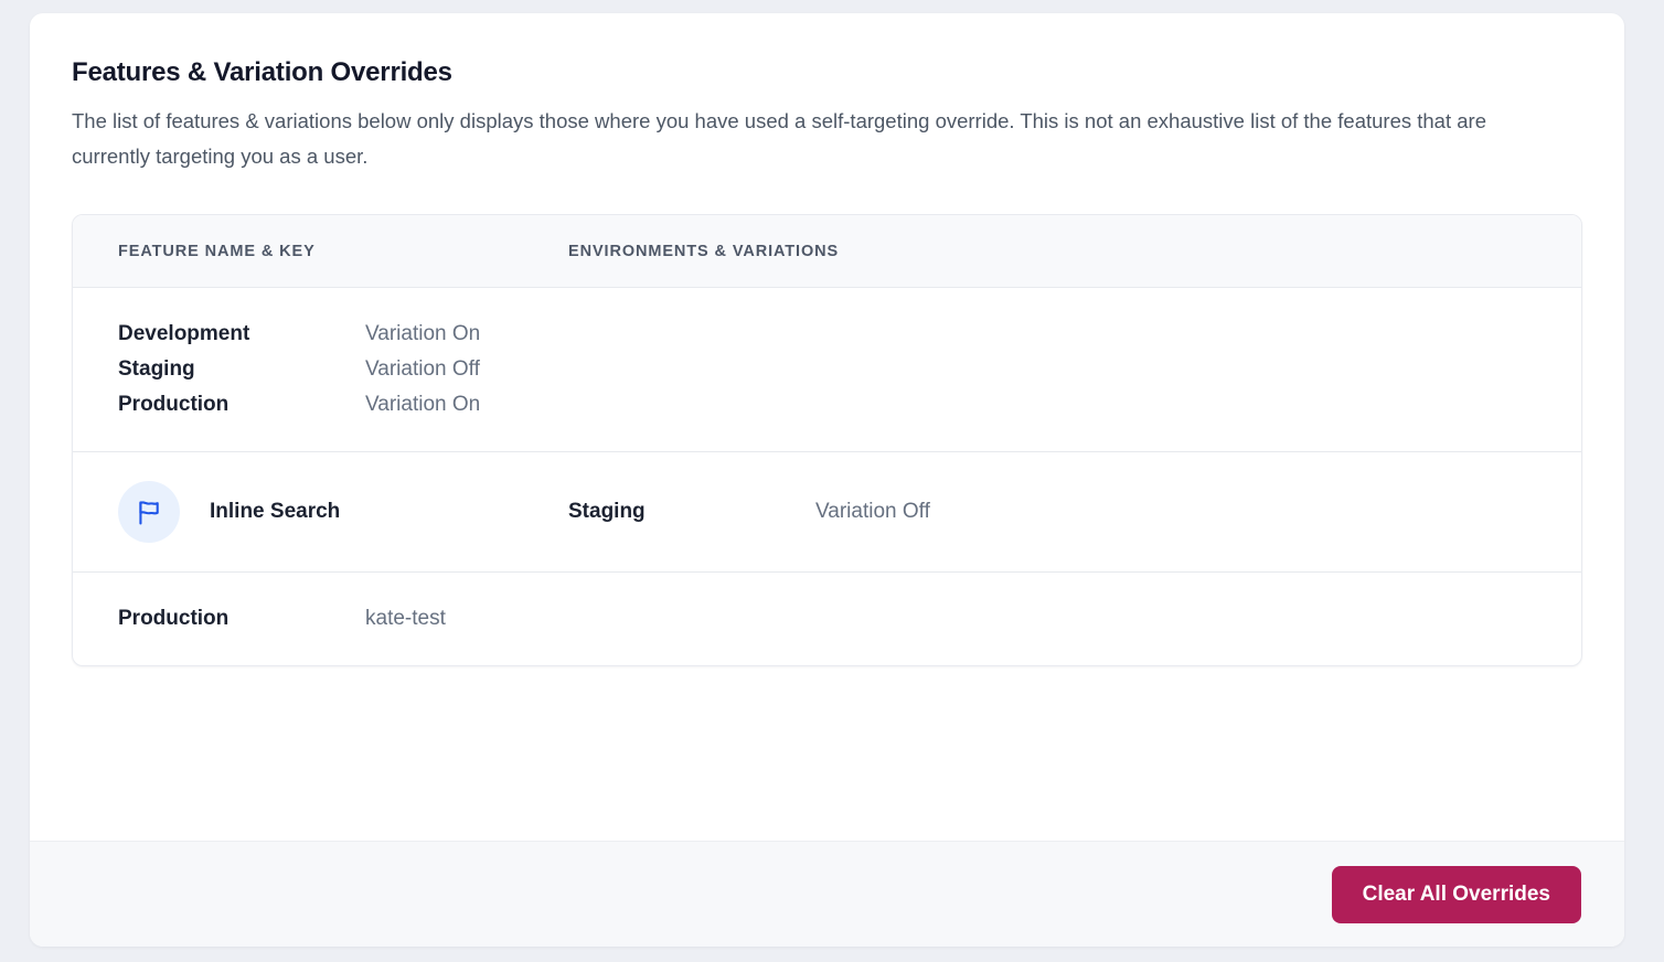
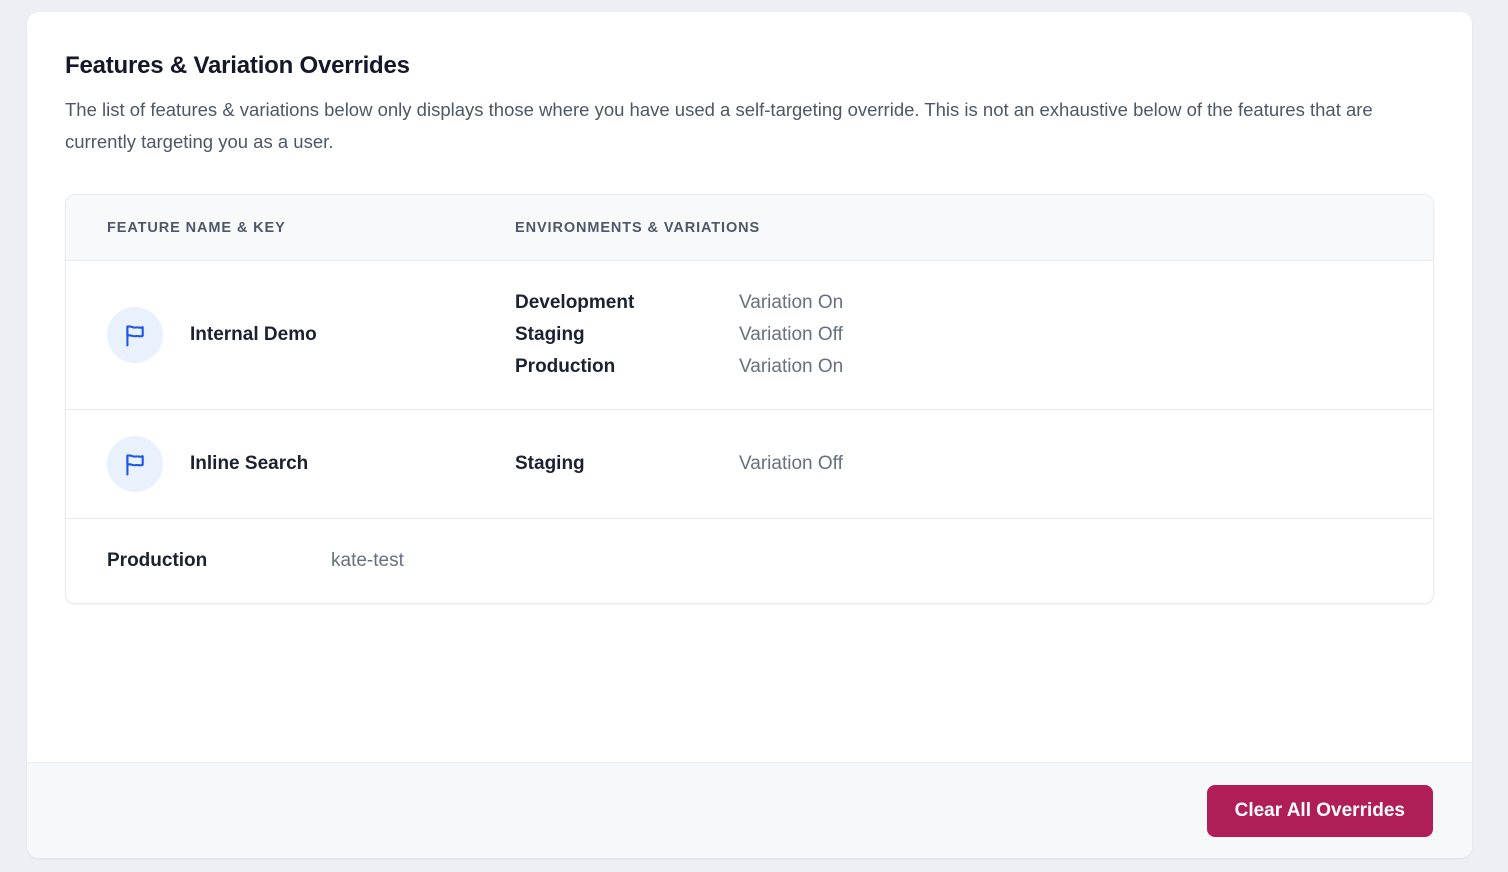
  Features & Variation Overrides
- The list of features & variations below only displays those where you have used a self-targeting override. This is not an exhaustive list of the features that are currently targeting you as a user.
+ The list of features & variations below only displays those where you have used a self-targeting override. This is not an exhaustive below of the features that are currently targeting you as a user.
  FEATURE NAME & KEY
  ENVIRONMENTS & VARIATIONS
+ Internal Demo
  Development
  Variation On
  Staging
  Variation Off
  Production
  Variation On
  Inline Search
  Staging
  Variation Off
  Production
  kate-test
  Clear All Overrides
